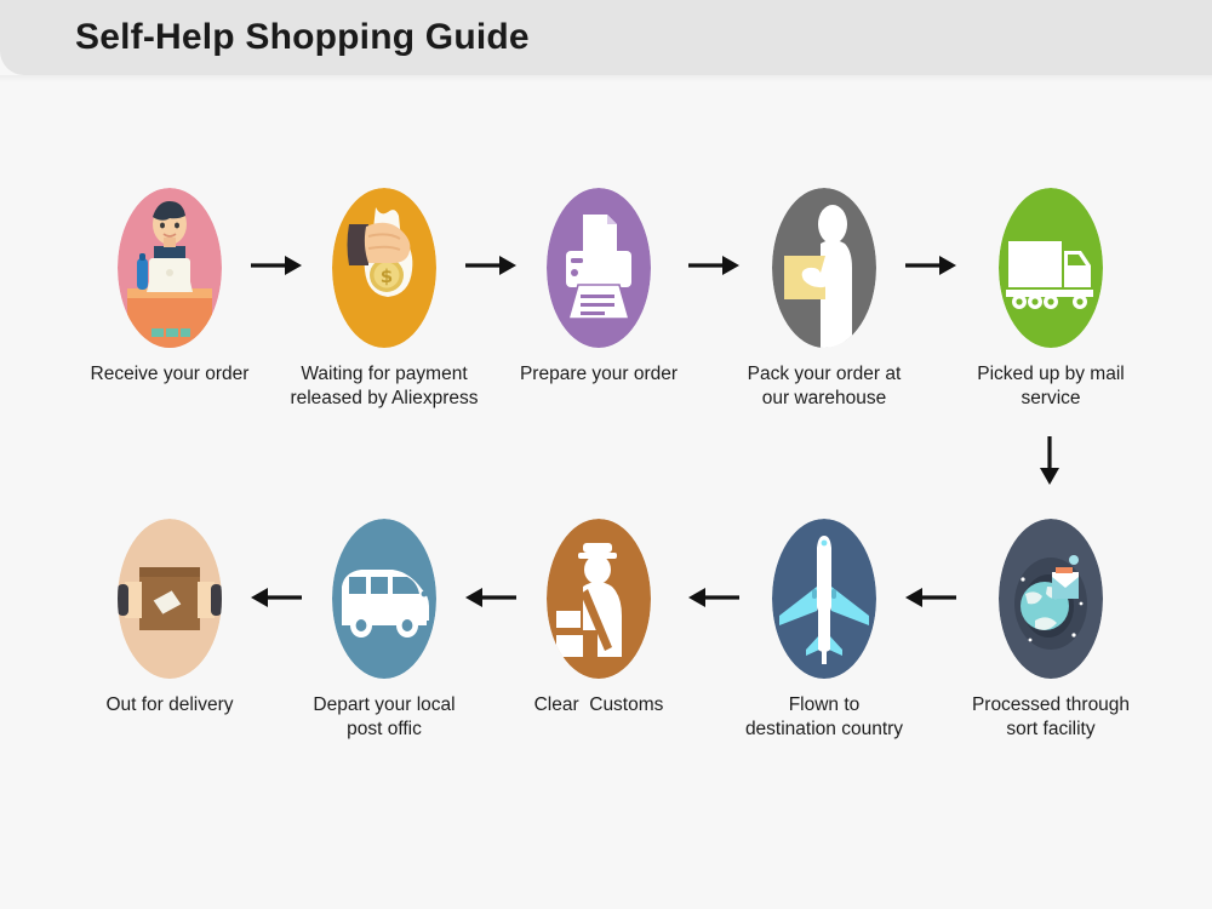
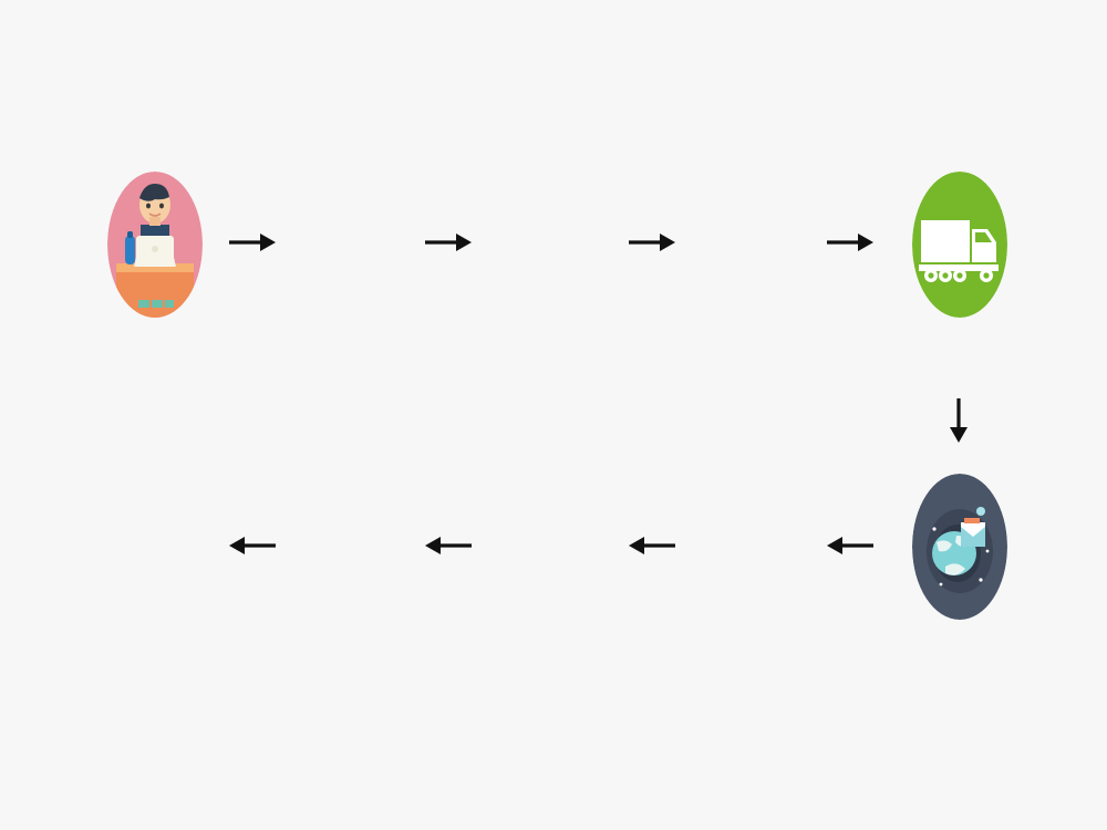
- Self-Help Shopping Guide
- Receive your order
- $
- Waiting for payment
- released by Aliexpress
- Prepare your order
- Pack your order at
- our warehouse
- Picked up by mail service
- Processed through
- sort facility
- Flown to
- destination country
- Clear Customs
- Depart your local
- post offic
- Out for delivery
